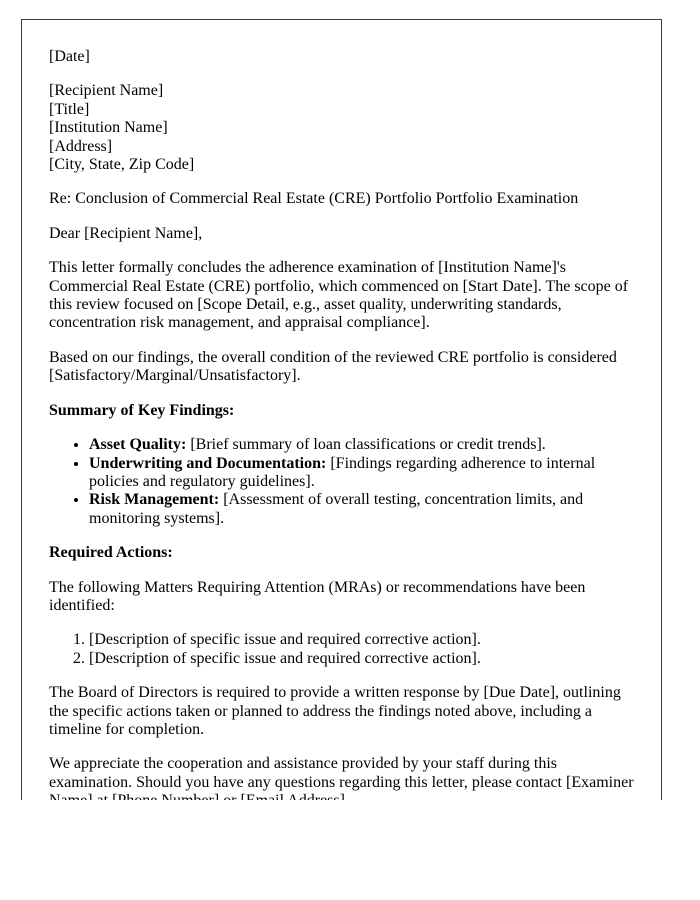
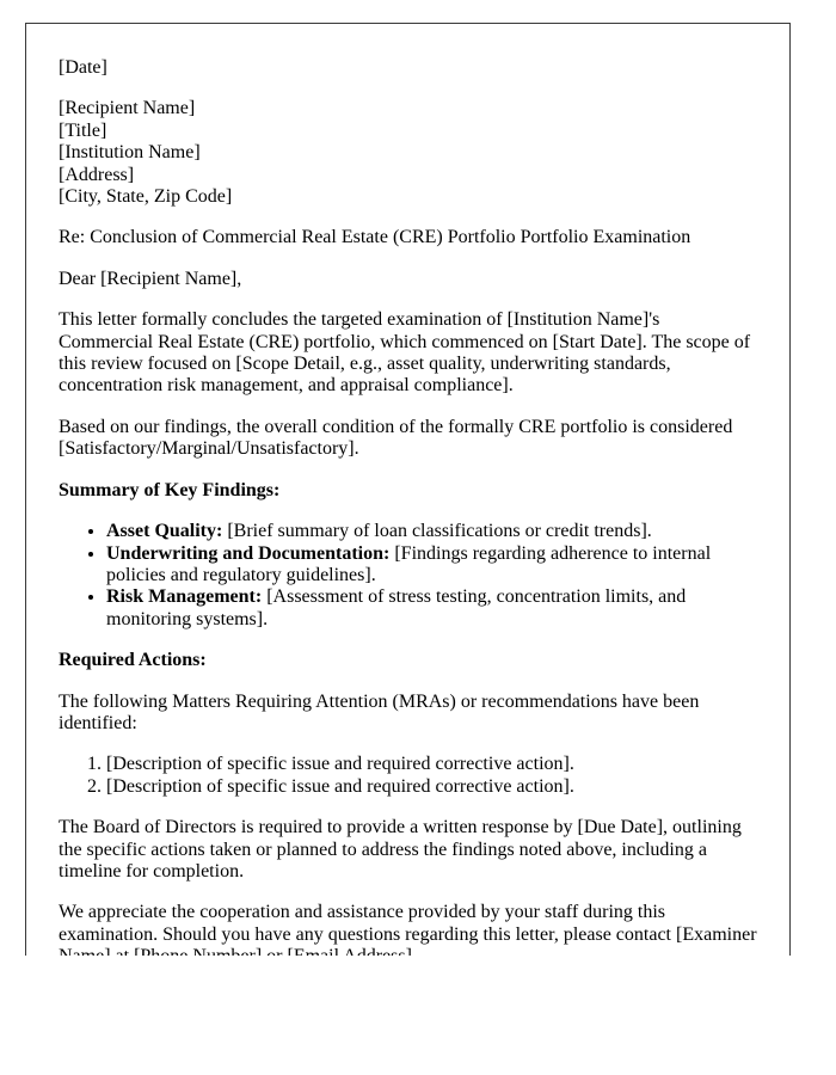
  [Date]
  [Recipient Name]
  [Title]
  [Institution Name]
  [Address]
  [City, State, Zip Code]
  Re: Conclusion of Commercial Real Estate (CRE) Portfolio Portfolio Examination
  Dear [Recipient Name],
- This letter formally concludes the adherence examination of [Institution Name]'s Commercial Real Estate (CRE) portfolio, which commenced on [Start Date]. The scope of this review focused on [Scope Detail, e.g., asset quality, underwriting standards, concentration risk management, and appraisal compliance].
+ This letter formally concludes the targeted examination of [Institution Name]'s Commercial Real Estate (CRE) portfolio, which commenced on [Start Date]. The scope of this review focused on [Scope Detail, e.g., asset quality, underwriting standards, concentration risk management, and appraisal compliance].
- Based on our findings, the overall condition of the reviewed CRE portfolio is considered [Satisfactory/Marginal/Unsatisfactory].
+ Based on our findings, the overall condition of the formally CRE portfolio is considered [Satisfactory/Marginal/Unsatisfactory].
  Summary of Key Findings:
  Asset Quality: [Brief summary of loan classifications or credit trends].
  Underwriting and Documentation: [Findings regarding adherence to internal policies and regulatory guidelines].
- Risk Management: [Assessment of overall testing, concentration limits, and monitoring systems].
+ Risk Management: [Assessment of stress testing, concentration limits, and monitoring systems].
  Required Actions:
  The following Matters Requiring Attention (MRAs) or recommendations have been identified:
  [Description of specific issue and required corrective action].
  [Description of specific issue and required corrective action].
  The Board of Directors is required to provide a written response by [Due Date], outlining the specific actions taken or planned to address the findings noted above, including a timeline for completion.
  We appreciate the cooperation and assistance provided by your staff during this examination. Should you have any questions regarding this letter, please contact [Examiner
